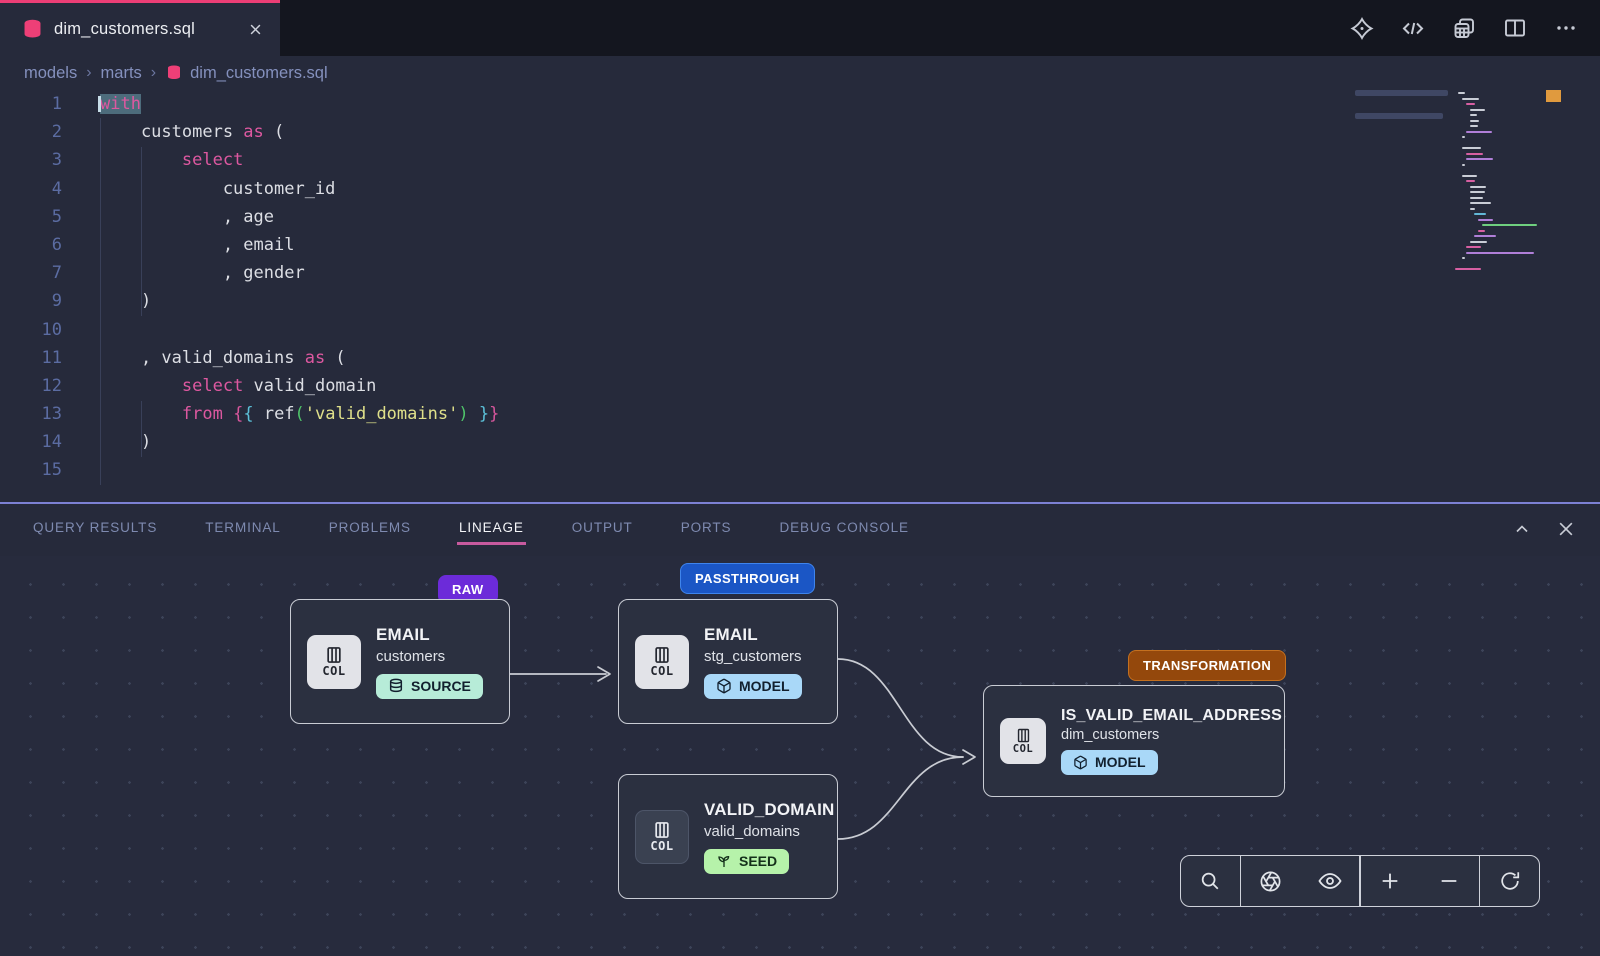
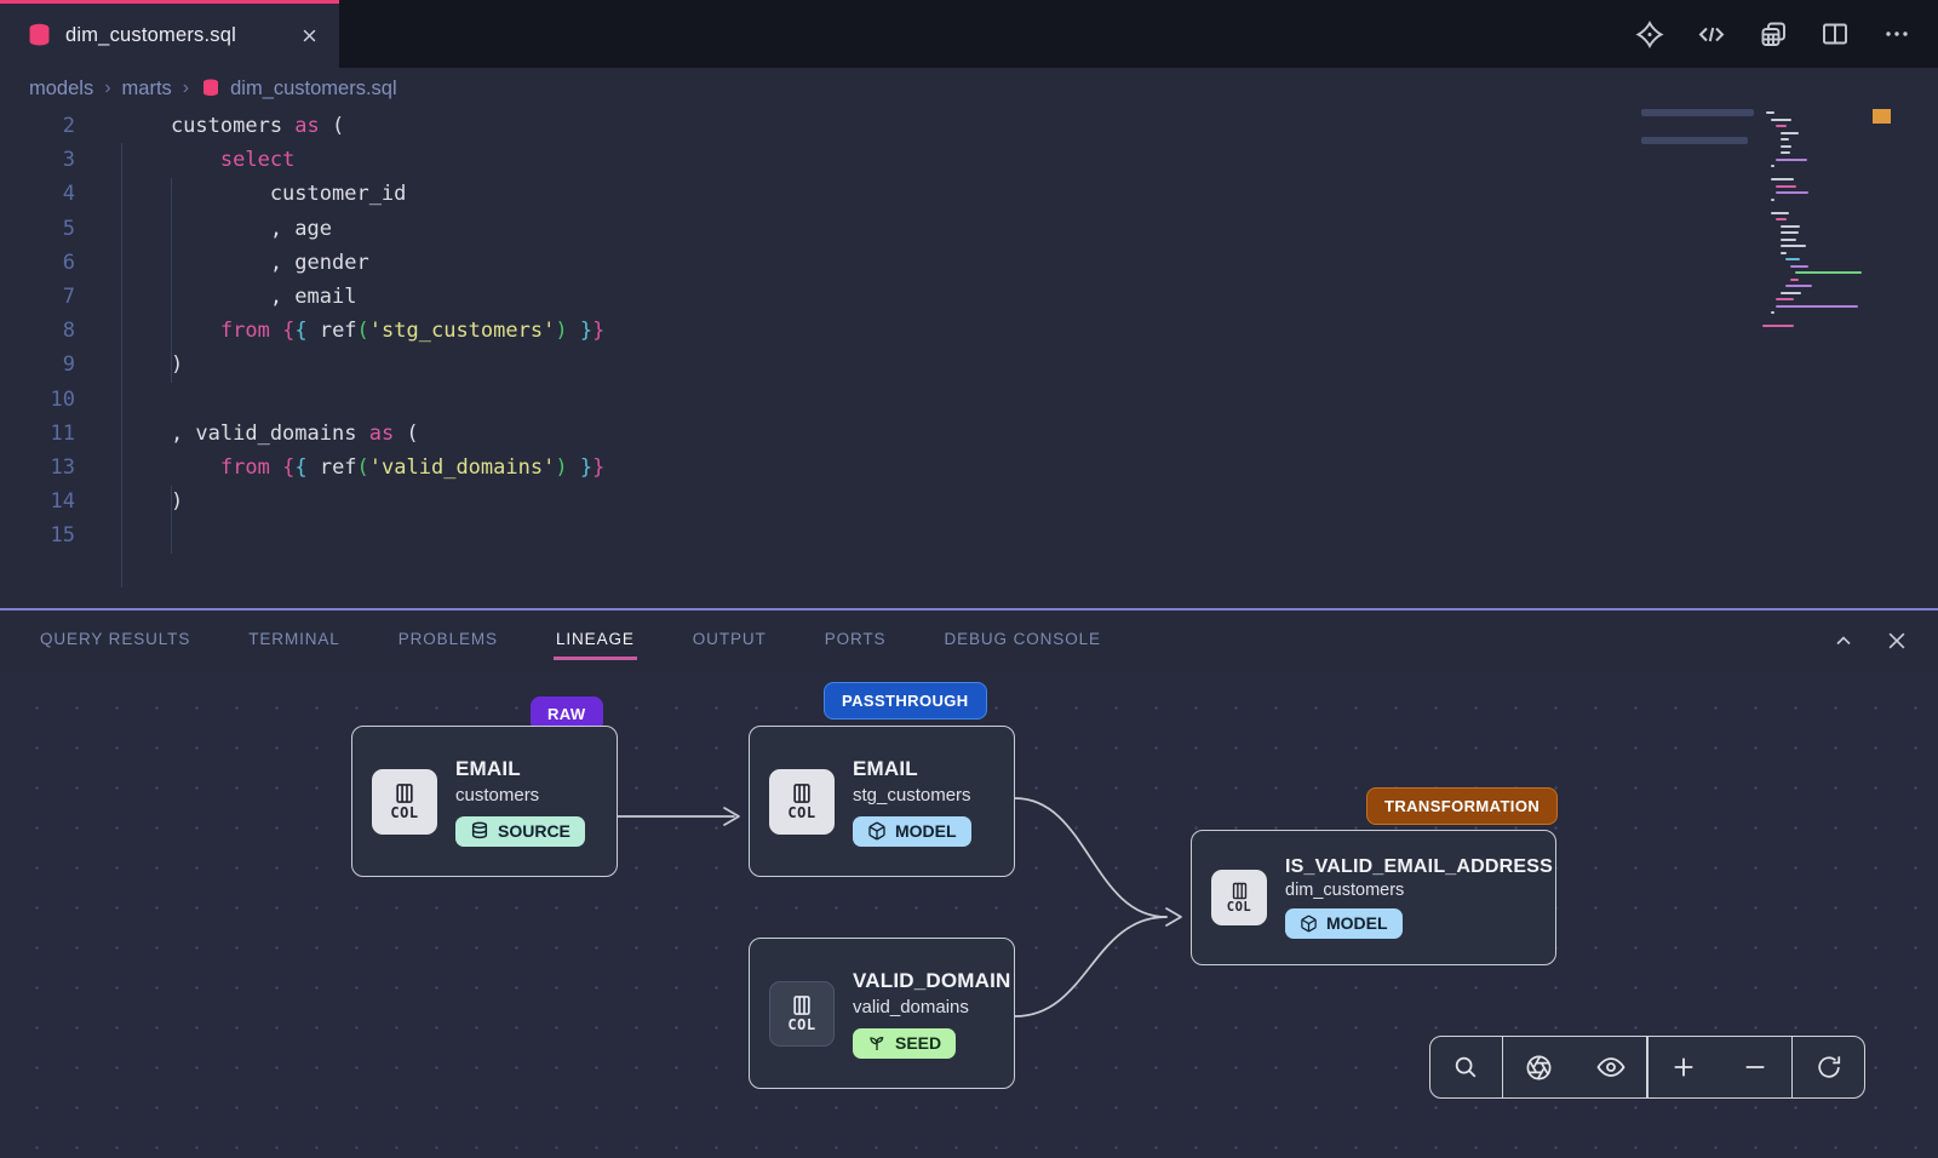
  dim_customers.sql
  models
  ›
  marts
  ›
  dim_customers.sql
- 1
- with
  2
  customers as (
  3
  select
  4
  customer_id
  5
  , age
  6
- , email
+ , gender
  7
- , gender
+ , email
+ 8
+ from {{ ref('stg_customers') }}
  9
  )
  10
  11
  , valid_domains as (
- 12
- select valid_domain
  13
  from {{ ref('valid_domains') }}
  14
  )
  15
  QUERY RESULTS
  TERMINAL
  PROBLEMS
  LINEAGE
  OUTPUT
  PORTS
  DEBUG CONSOLE
  RAW
  PASSTHROUGH
  TRANSFORMATION
  COL
  EMAIL
  customers
  SOURCE
  COL
  EMAIL
  stg_customers
  MODEL
  COL
  VALID_DOMAIN
  valid_domains
  SEED
  COL
  IS_VALID_EMAIL_ADDRESS
  dim_customers
  MODEL
